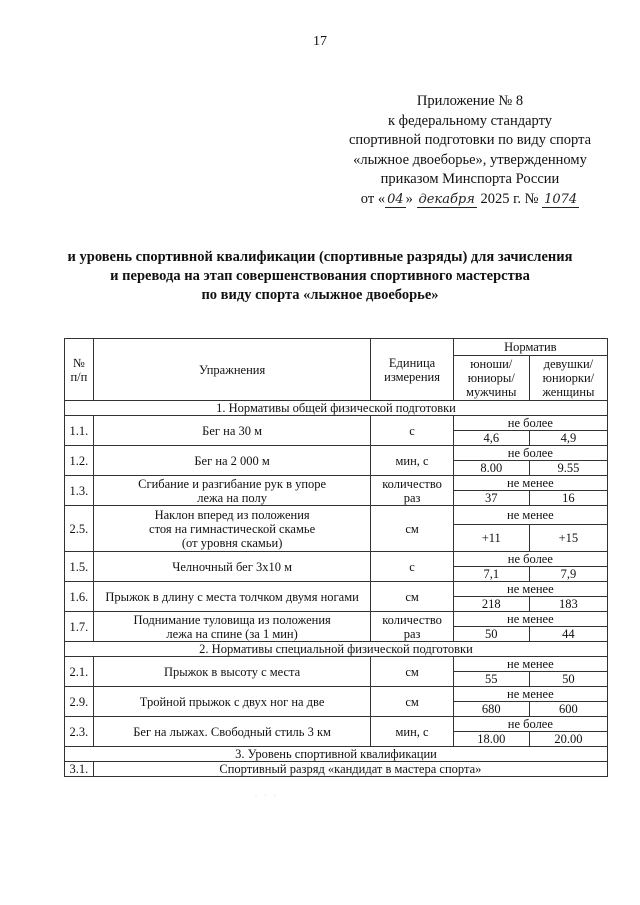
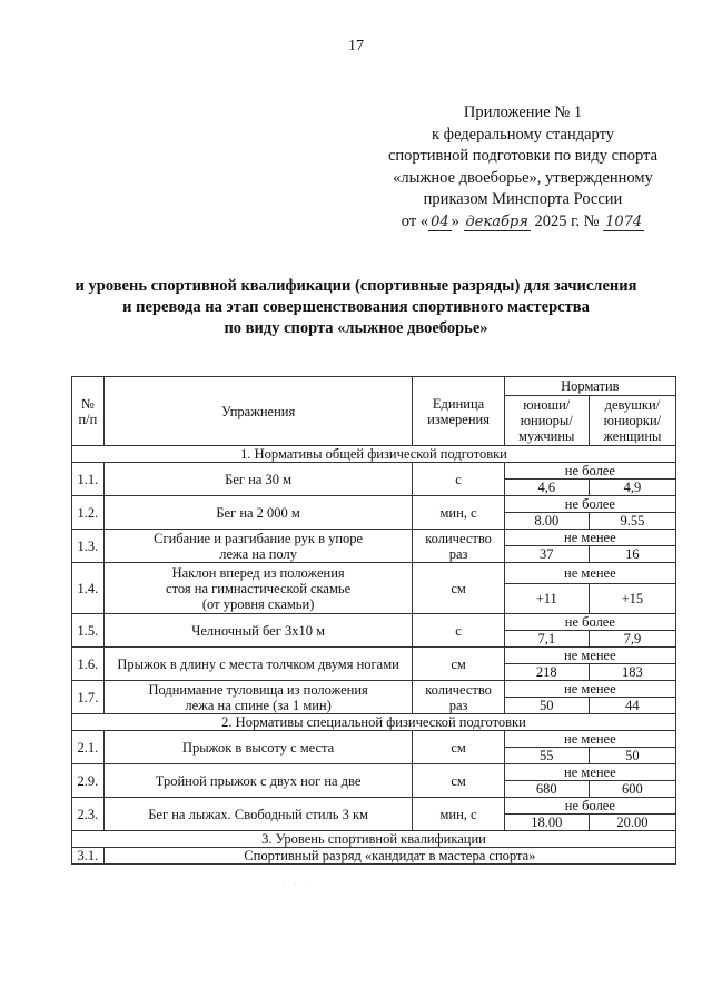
  17
- Приложение № 8
+ Приложение № 1
  к федеральному стандарту
  спортивной подготовки по виду спорта
  «лыжное двоеборье», утвержденному
  приказом Минспорта России
  от « 04 » декабря 2025 г. № 1074
  и уровень спортивной квалификации (спортивные разряды) для зачисления
  и перевода на этап совершенствования спортивного мастерства
  по виду спорта «лыжное двоеборье»
  № п/п	Упражнения	Единица измерения	Норматив
  юноши/ юниоры/ мужчины	девушки/ юниорки/ женщины
  1. Нормативы общей физической подготовки
  1.1.	Бег на 30 м	с	не более
  4,6	4,9
  1.2.	Бег на 2 000 м	мин, с	не более
  8.00	9.55
  1.3.	Сгибание и разгибание рук в упоре лежа на полу	количество раз	не менее
  37	16
- 2.5.	Наклон вперед из положения стоя на гимнастической скамье (от уровня скамьи)	см	не менее
+ 1.4.	Наклон вперед из положения стоя на гимнастической скамье (от уровня скамьи)	см	не менее
  +11	+15
  1.5.	Челночный бег 3х10 м	с	не более
  7,1	7,9
  1.6.	Прыжок в длину с места толчком двумя ногами	см	не менее
  218	183
  1.7.	Поднимание туловища из положения лежа на спине (за 1 мин)	количество раз	не менее
  50	44
  2. Нормативы специальной физической подготовки
  2.1.	Прыжок в высоту с места	см	не менее
  55	50
  2.9.	Тройной прыжок с двух ног на две	см	не менее
  680	600
  2.3.	Бег на лыжах. Свободный стиль 3 км	мин, с	не более
  18.00	20.00
  3. Уровень спортивной квалификации
  3.1.	Спортивный разряд «кандидат в мастера спорта»
